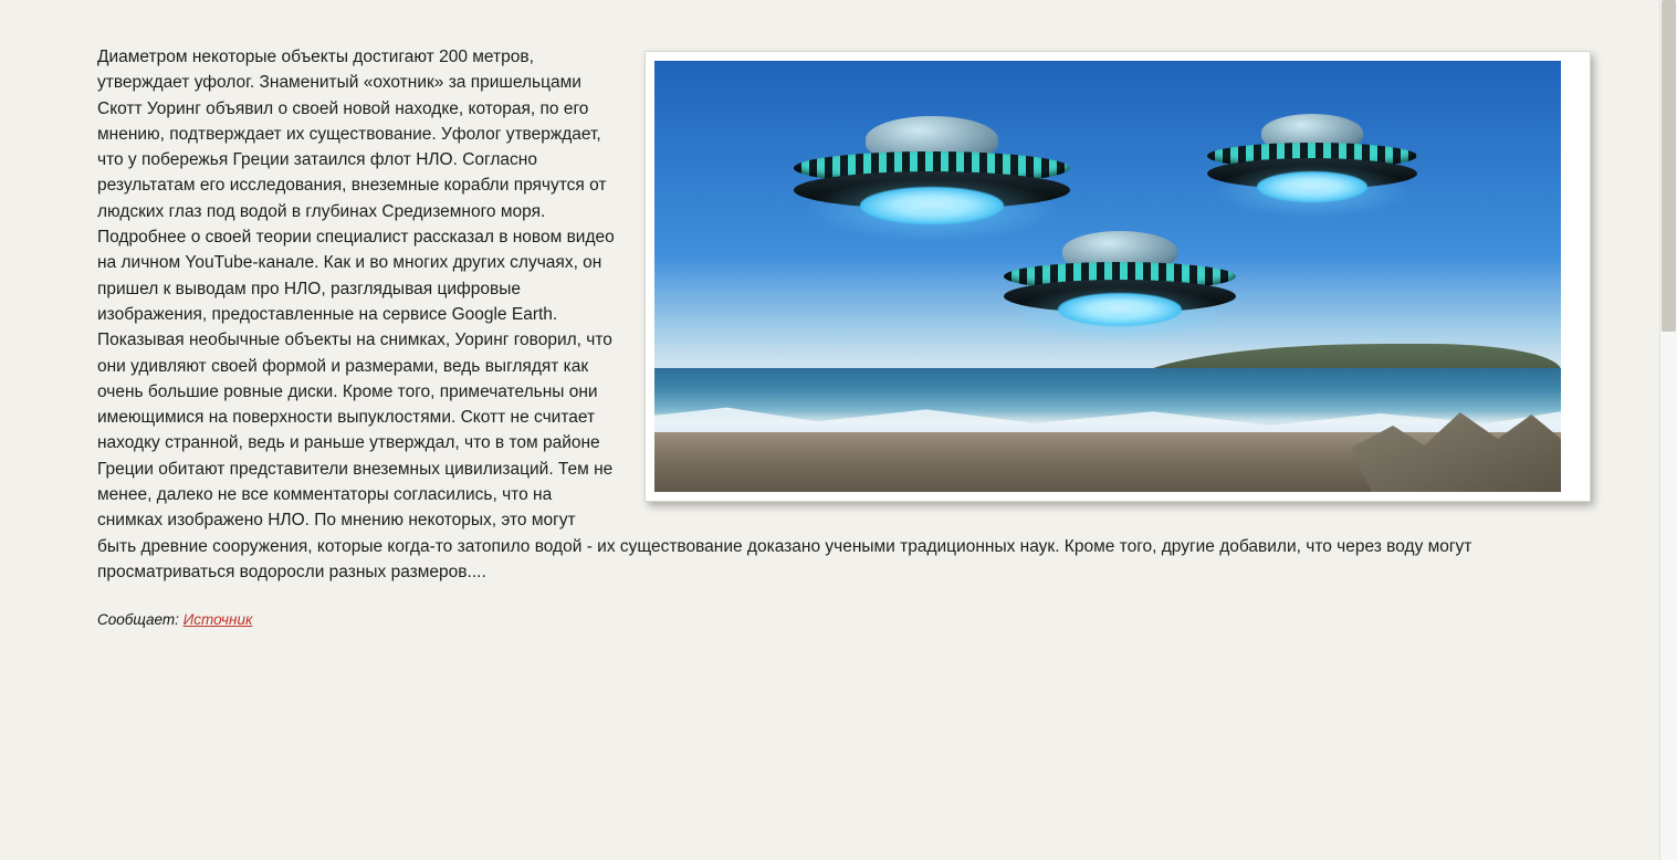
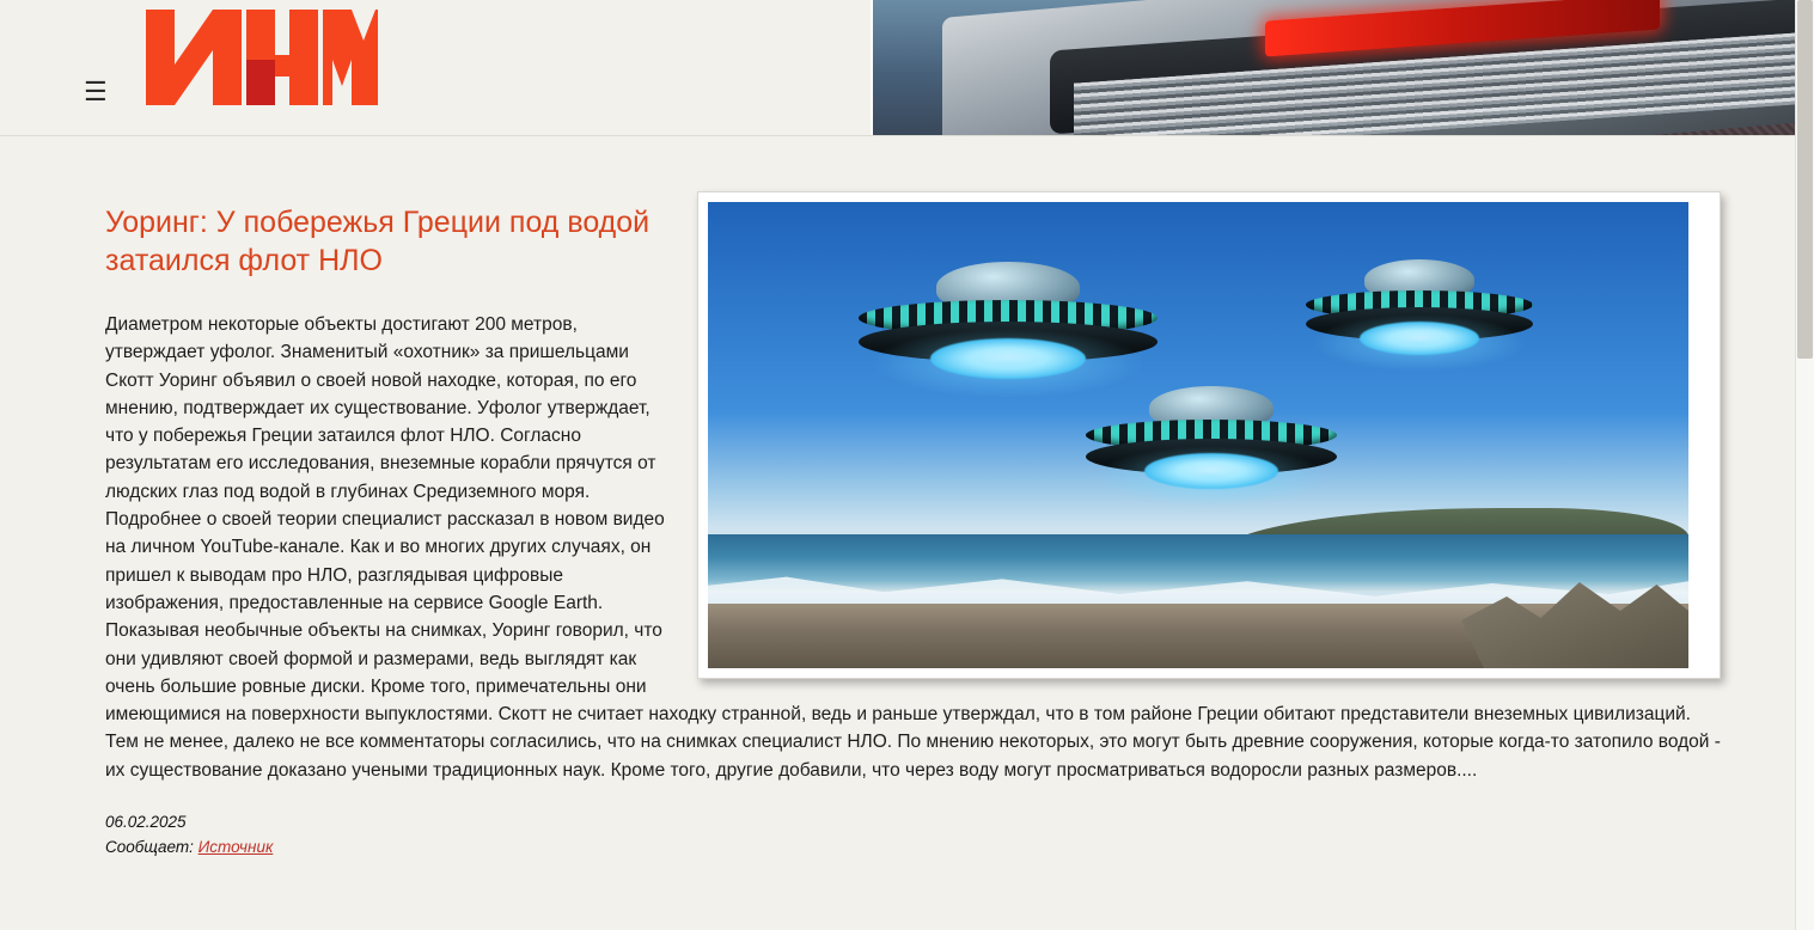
+ ☰
+ Уоринг: У побережья Греции под водой затаился флот НЛО
- Диаметром некоторые объекты достигают 200 метров, утверждает уфолог. Знаменитый «охотник» за пришельцами Скотт Уоринг объявил о своей новой находке, которая, по его мнению, подтверждает их существование. Уфолог утверждает, что у побережья Греции затаился флот НЛО. Согласно результатам его исследования, внеземные корабли прячутся от людских глаз под водой в глубинах Средиземного моря. Подробнее о своей теории специалист рассказал в новом видео на личном YouTube-канале. Как и во многих других случаях, он пришел к выводам про НЛО, разглядывая цифровые изображения, предоставленные на сервисе Google Earth. Показывая необычные объекты на снимках, Уоринг говорил, что они удивляют своей формой и размерами, ведь выглядят как очень большие ровные диски. Кроме того, примечательны они имеющимися на поверхности выпуклостями. Скотт не считает находку странной, ведь и раньше утверждал, что в том районе Греции обитают представители внеземных цивилизаций. Тем не менее, далеко не все комментаторы согласились, что на снимках изображено НЛО. По мнению некоторых, это могут быть древние сооружения, которые когда-то затопило водой - их существование доказано учеными традиционных наук. Кроме того, другие добавили, что через воду могут просматриваться водоросли разных размеров....
+ Диаметром некоторые объекты достигают 200 метров, утверждает уфолог. Знаменитый «охотник» за пришельцами Скотт Уоринг объявил о своей новой находке, которая, по его мнению, подтверждает их существование. Уфолог утверждает, что у побережья Греции затаился флот НЛО. Согласно результатам его исследования, внеземные корабли прячутся от людских глаз под водой в глубинах Средиземного моря. Подробнее о своей теории специалист рассказал в новом видео на личном YouTube-канале. Как и во многих других случаях, он пришел к выводам про НЛО, разглядывая цифровые изображения, предоставленные на сервисе Google Earth. Показывая необычные объекты на снимках, Уоринг говорил, что они удивляют своей формой и размерами, ведь выглядят как очень большие ровные диски. Кроме того, примечательны они имеющимися на поверхности выпуклостями. Скотт не считает находку странной, ведь и раньше утверждал, что в том районе Греции обитают представители внеземных цивилизаций. Тем не менее, далеко не все комментаторы согласились, что на снимках специалист НЛО. По мнению некоторых, это могут быть древние сооружения, которые когда-то затопило водой - их существование доказано учеными традиционных наук. Кроме того, другие добавили, что через воду могут просматриваться водоросли разных размеров....
+ 06.02.2025
  Сообщает: Источник
